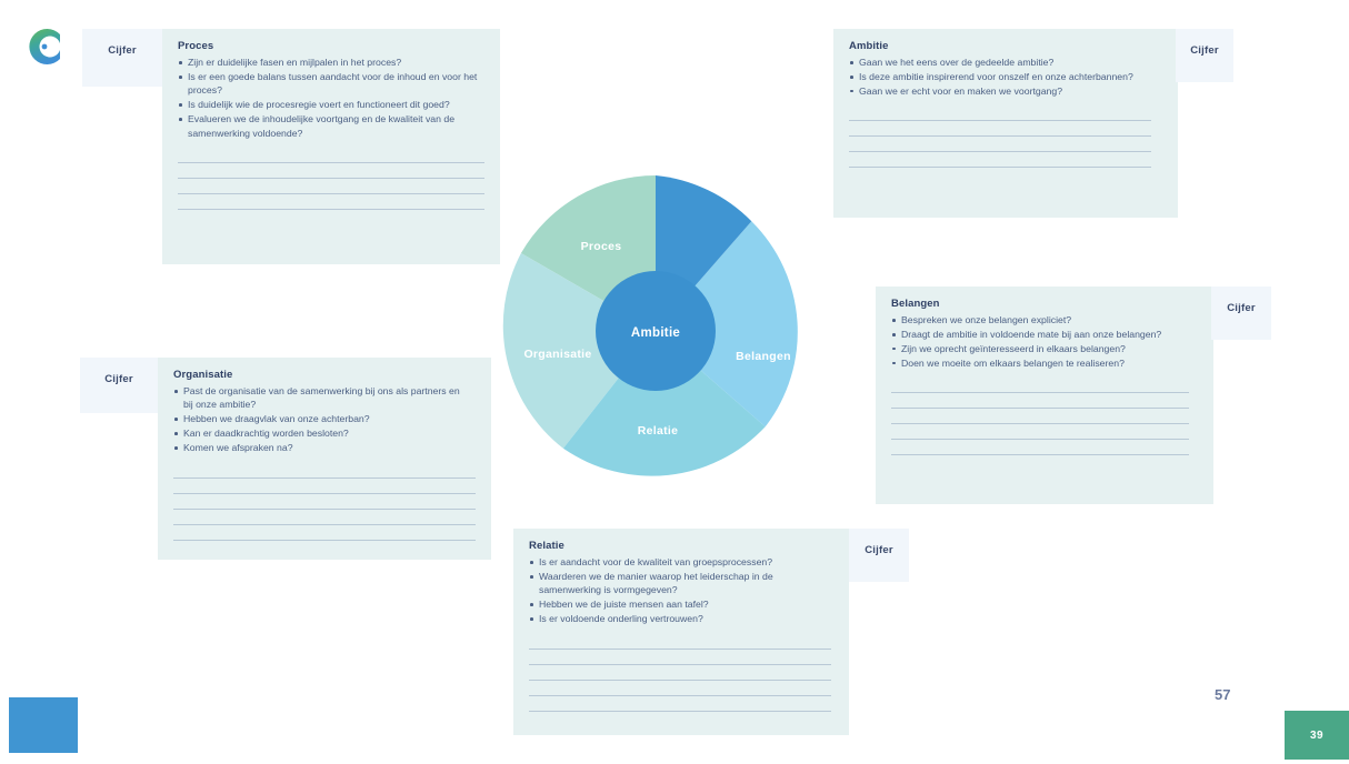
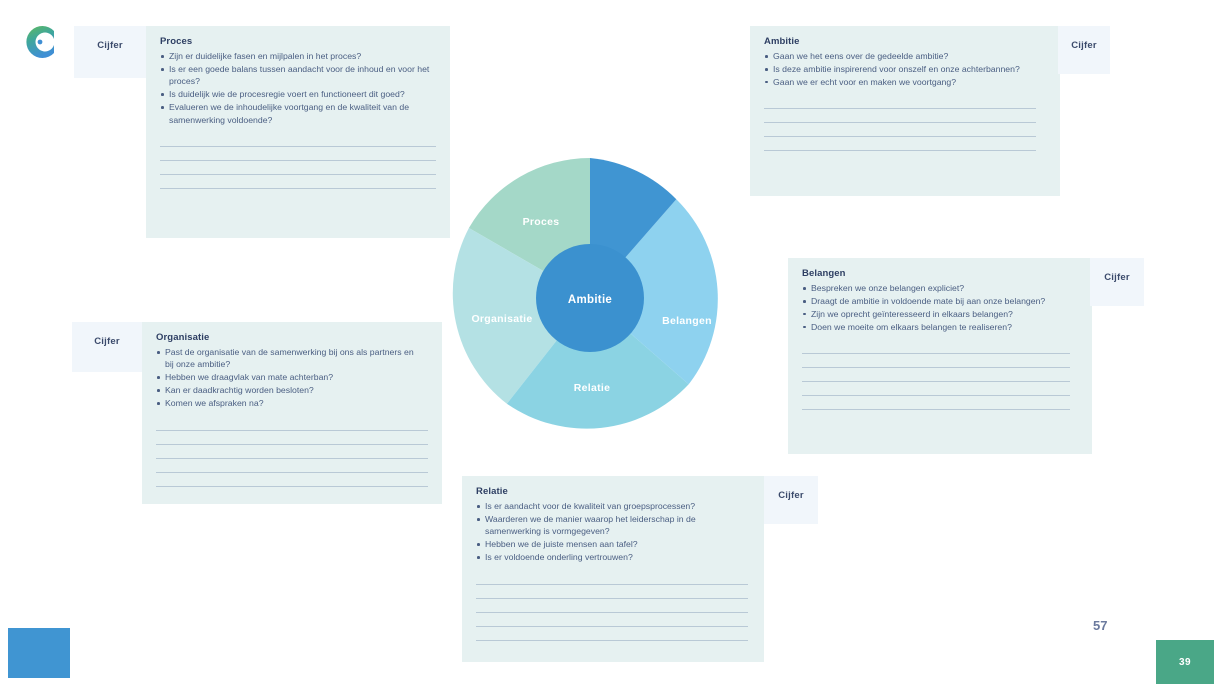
  Cijfer
  Proces
  Zijn er duidelijke fasen en mijlpalen in het proces?
  Is er een goede balans tussen aandacht voor de inhoud en voor het proces?
  Is duidelijk wie de procesregie voert en functioneert dit goed?
  Evalueren we de inhoudelijke voortgang en de kwaliteit van de samenwerking voldoende?
  Ambitie
  Gaan we het eens over de gedeelde ambitie?
  Is deze ambitie inspirerend voor onszelf en onze achterbannen?
  Gaan we er echt voor en maken we voortgang?
  Cijfer
  Belangen
  Bespreken we onze belangen expliciet?
  Draagt de ambitie in voldoende mate bij aan onze belangen?
  Zijn we oprecht geïnteresseerd in elkaars belangen?
  Doen we moeite om elkaars belangen te realiseren?
  Cijfer
  Cijfer
  Organisatie
  Past de organisatie van de samenwerking bij ons als partners en bij onze ambitie?
- Hebben we draagvlak van onze achterban?
+ Hebben we draagvlak van mate achterban?
  Kan er daadkrachtig worden besloten?
  Komen we afspraken na?
  Relatie
  Is er aandacht voor de kwaliteit van groepsprocessen?
  Waarderen we de manier waarop het leiderschap in de samenwerking is vormgegeven?
  Hebben we de juiste mensen aan tafel?
  Is er voldoende onderling vertrouwen?
  Cijfer
  Proces
  Organisatie
  Relatie
  Belangen
  Ambitie
  57
  39
